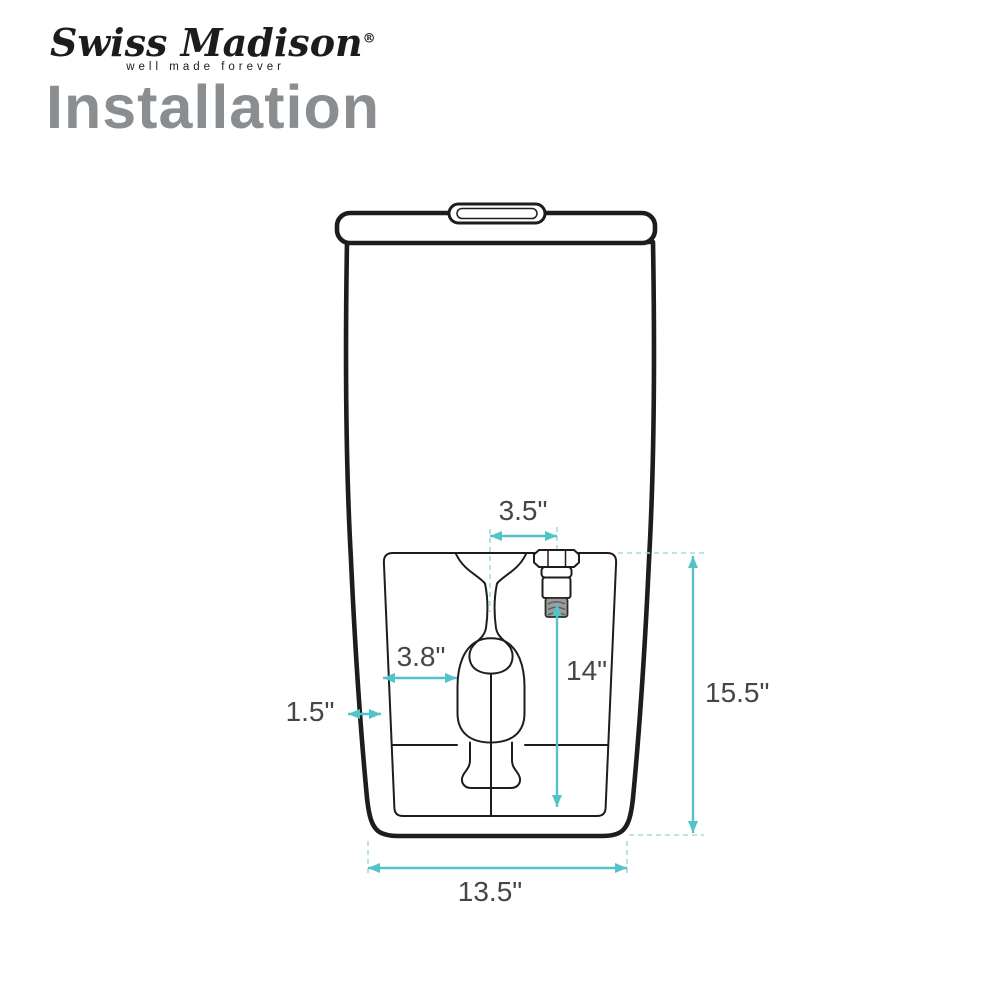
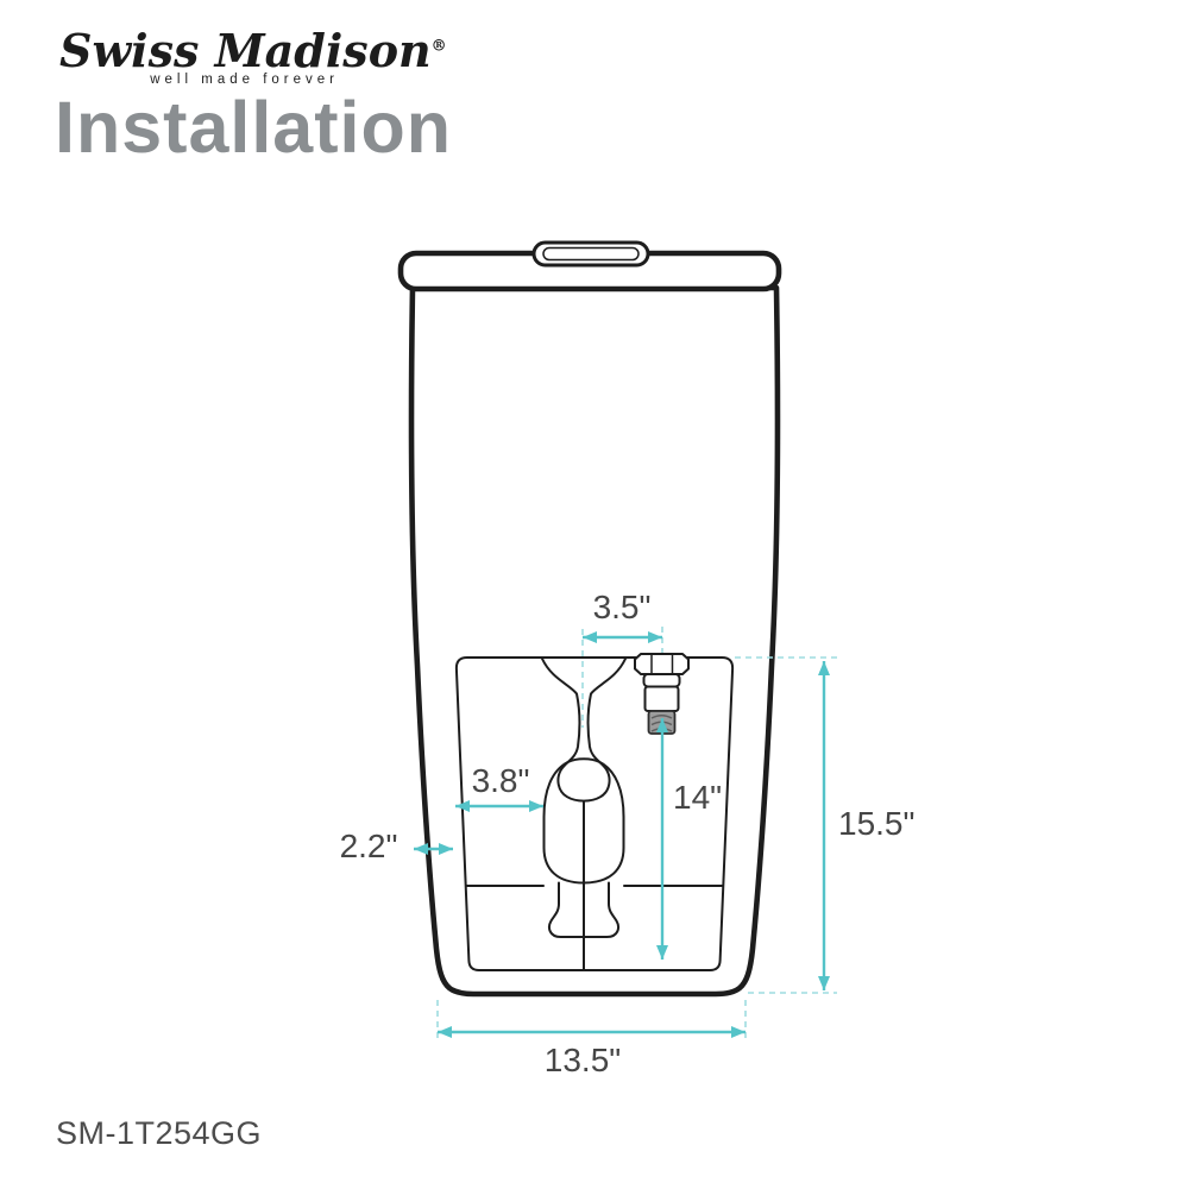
  Swiss Madison®
  well made forever
  Installation
  3.5"
  3.8"
- 1.5"
+ 2.2"
  14"
  15.5"
  13.5"
+ SM-1T254GG
